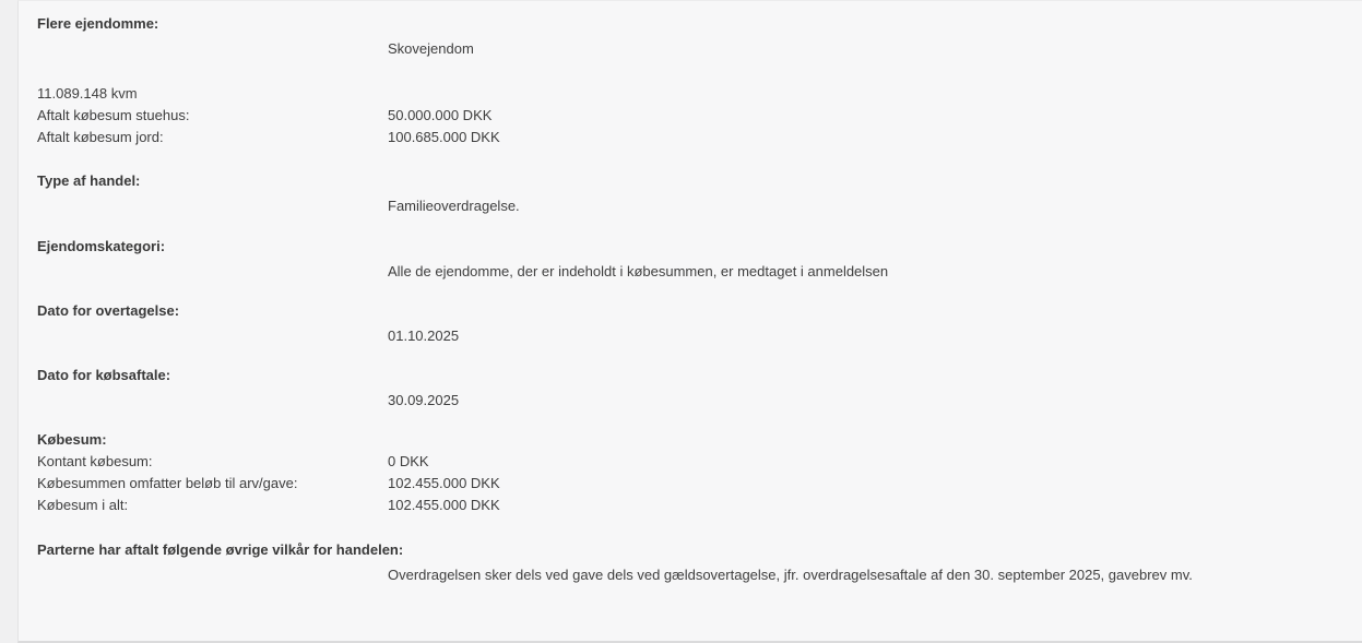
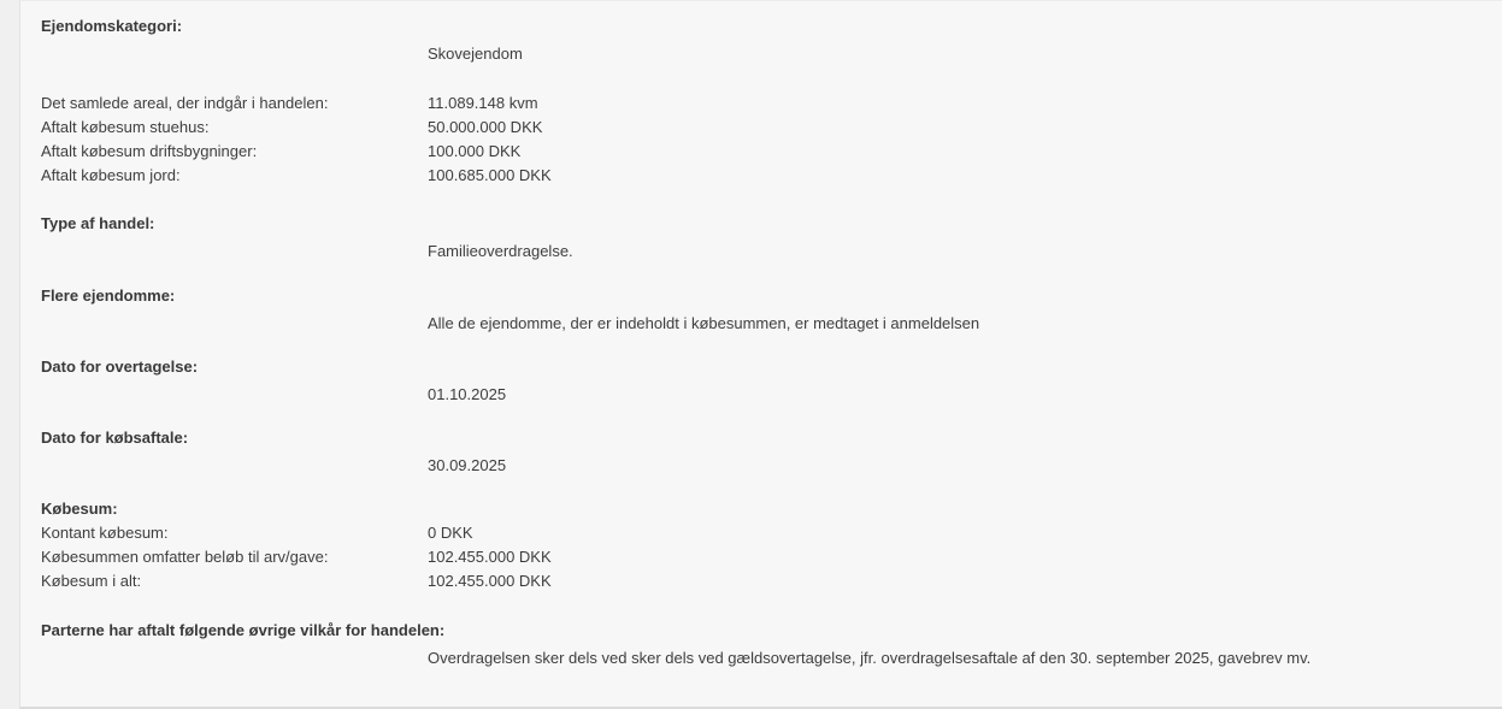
- Flere ejendomme:
+ Ejendomskategori:
  Skovejendom
+ Det samlede areal, der indgår i handelen:
  11.089.148 kvm
  Aftalt købesum stuehus:
  50.000.000 DKK
+ Aftalt købesum driftsbygninger:
+ 100.000 DKK
  Aftalt købesum jord:
  100.685.000 DKK
  Type af handel:
  Familieoverdragelse.
- Ejendomskategori:
+ Flere ejendomme:
  Alle de ejendomme, der er indeholdt i købesummen, er medtaget i anmeldelsen
  Dato for overtagelse:
  01.10.2025
  Dato for købsaftale:
  30.09.2025
  Købesum:
  Kontant købesum:
  0 DKK
  Købesummen omfatter beløb til arv/gave:
  102.455.000 DKK
  Købesum i alt:
  102.455.000 DKK
  Parterne har aftalt følgende øvrige vilkår for handelen:
- Overdragelsen sker dels ved gave dels ved gældsovertagelse, jfr. overdragelsesaftale af den 30. september 2025, gavebrev mv.
+ Overdragelsen sker dels ved sker dels ved gældsovertagelse, jfr. overdragelsesaftale af den 30. september 2025, gavebrev mv.
